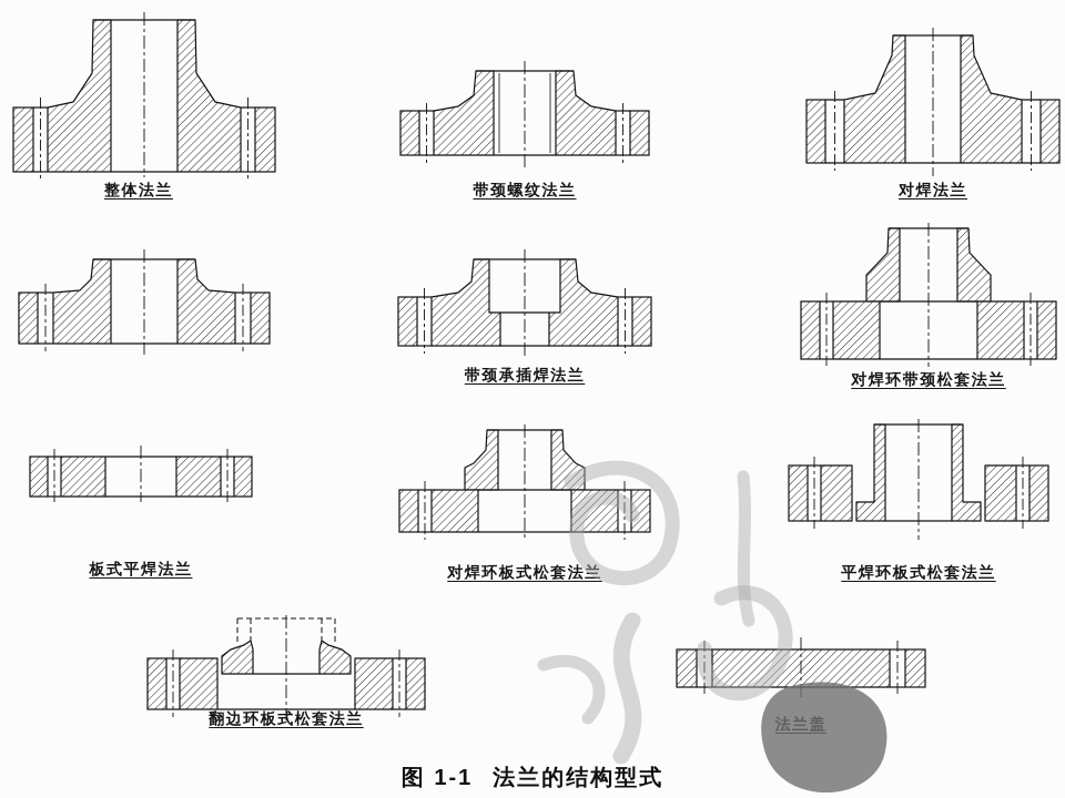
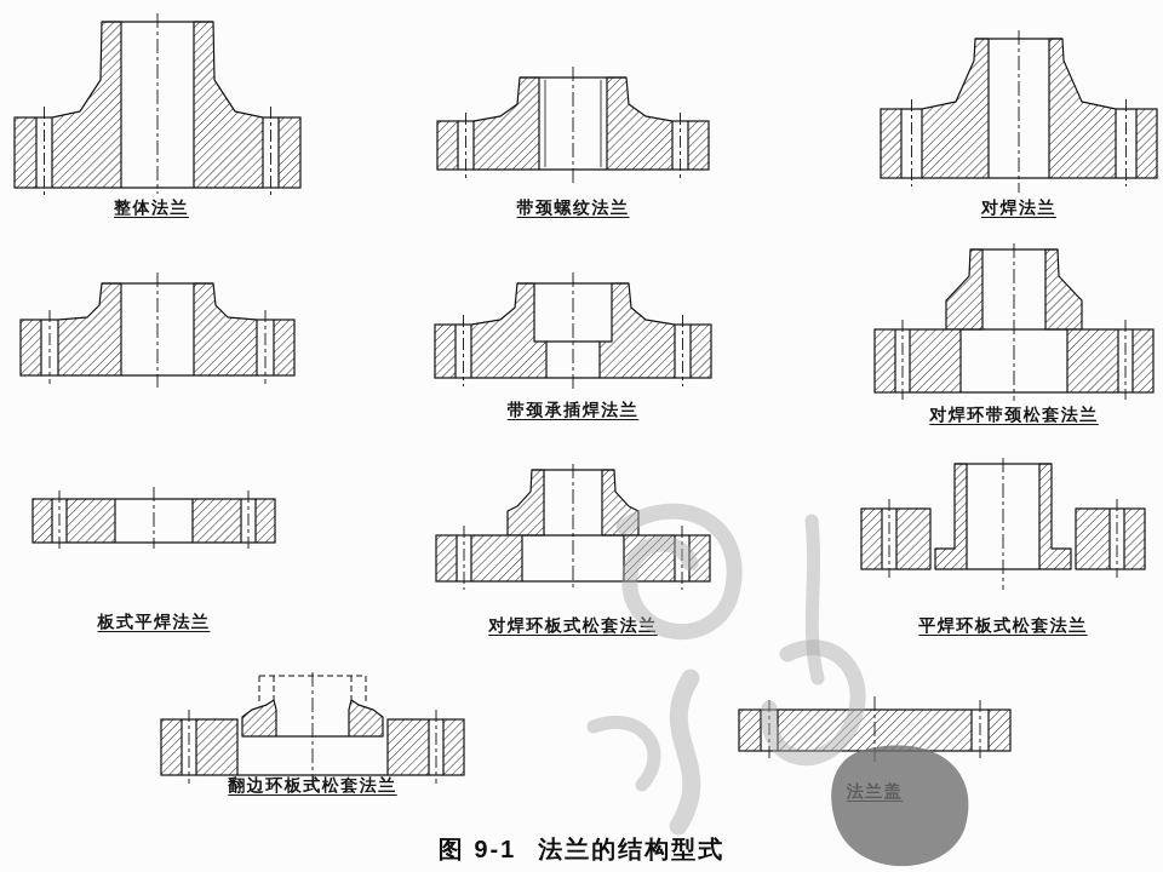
  整体法兰
  带颈螺纹法兰
  对焊法兰
  带颈承插焊法兰
  对焊环带颈松套法兰
  板式平焊法兰
  对焊环板式松套法兰
  平焊环板式松套法兰
  翻边环板式松套法兰
  法兰盖
- 图 1-1 法兰的结构型式
+ 图 9-1 法兰的结构型式
